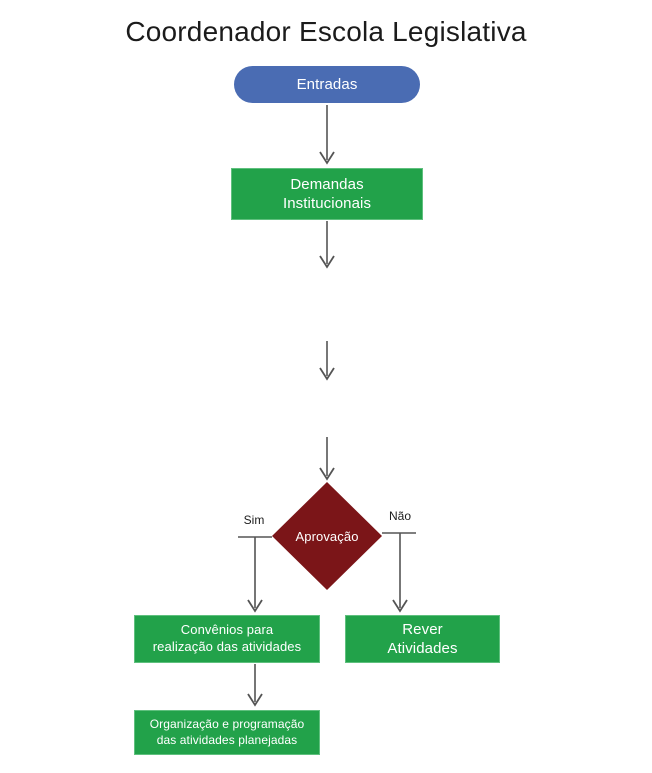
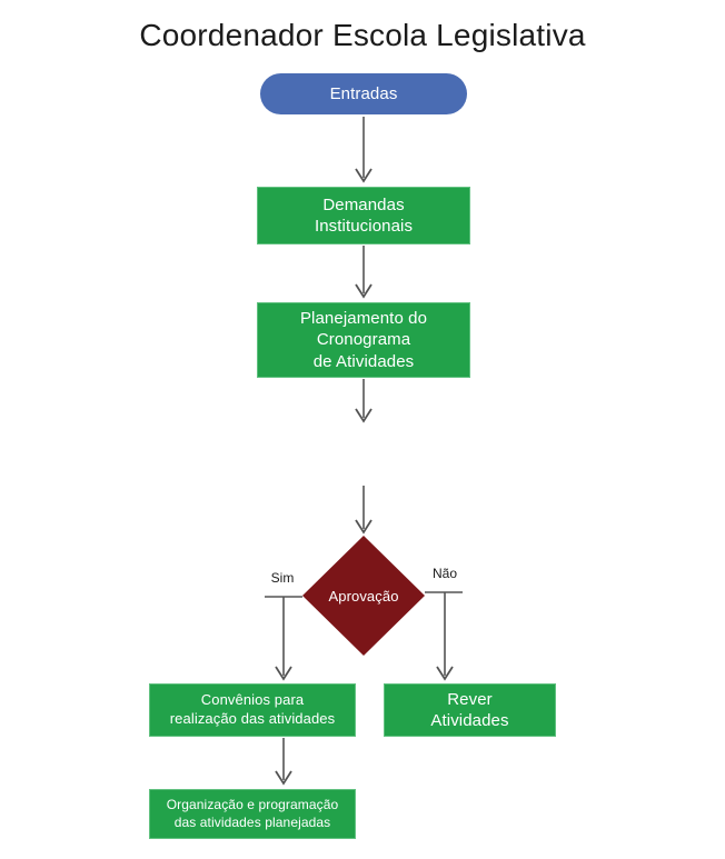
  Coordenador Escola Legislativa
  Entradas
  Demandas
  Institucionais
+ Planejamento do
+ Cronograma
+ de Atividades
  Aprovação
  Sim
  Não
  Convênios para
  realização das atividades
  Rever
  Atividades
  Organização e programação
  das atividades planejadas
